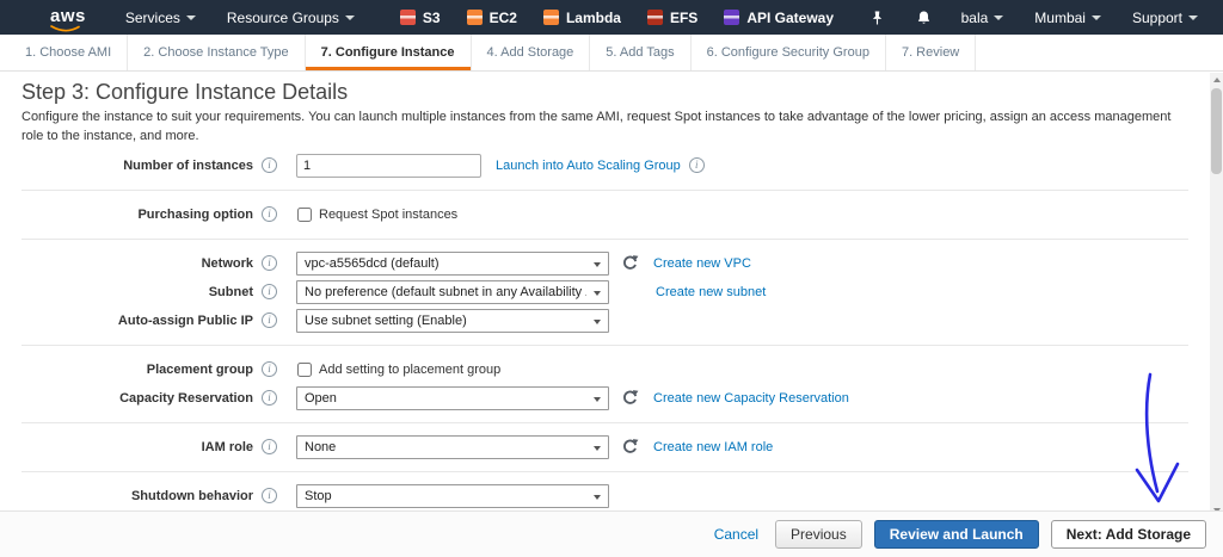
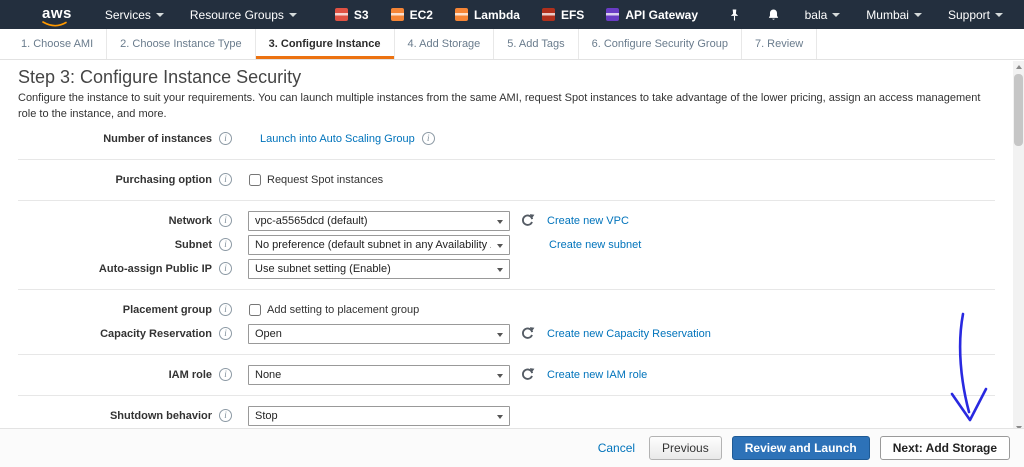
  aws
  Services
  Resource Groups
  S3
  EC2
  Lambda
  EFS
  API Gateway
  bala
  Mumbai
  Support
  1. Choose AMI
  2. Choose Instance Type
- 7. Configure Instance
+ 3. Configure Instance
  4. Add Storage
  5. Add Tags
  6. Configure Security Group
  7. Review
- Step 3: Configure Instance Details
+ Step 3: Configure Instance Security
  Configure the instance to suit your requirements. You can launch multiple instances from the same AMI, request Spot instances to take advantage of the lower pricing, assign an access management role to the instance, and more.
  Number of instances
  i
- 1
  Launch into Auto Scaling Group
  i
  Purchasing option
  i
  Request Spot instances
  Network
  i
  vpc-a5565dcd (default)
  Create new VPC
  Subnet
  i
  No preference (default subnet in any Availability
  Create new subnet
  Auto-assign Public IP
  i
  Use subnet setting (Enable)
  Placement group
  i
  Add setting to placement group
  Capacity Reservation
  i
  Open
  Create new Capacity Reservation
  IAM role
  i
  None
  Create new IAM role
  Shutdown behavior
  i
  Stop
  Cancel
  Previous
  Review and Launch
  Next: Add Storage
